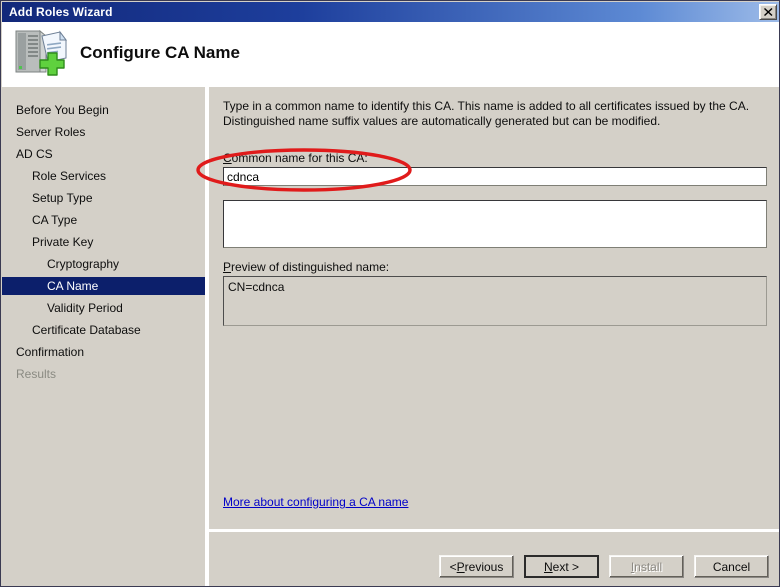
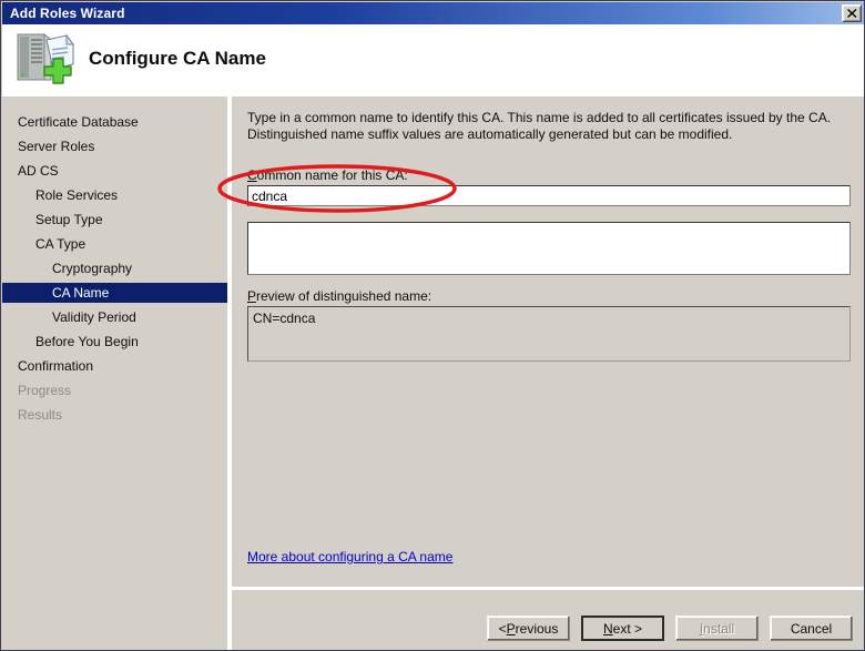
  Add Roles Wizard
  Configure CA Name
- Before You Begin
+ Certificate Database
  Server Roles
  AD CS
  Role Services
  Setup Type
  CA Type
- Private Key
  Cryptography
  CA Name
  Validity Period
- Certificate Database
+ Before You Begin
  Confirmation
+ Progress
  Results
  Type in a common name to identify this CA. This name is added to all certificates issued by the CA. Distinguished name suffix values are automatically generated but can be modified.
  Common name for this CA:
  cdnca
  Preview of distinguished name:
  CN=cdnca
  More about configuring a CA name
  <
  P
  revious
  N
  ext >
  I
  nstall
  Cancel
